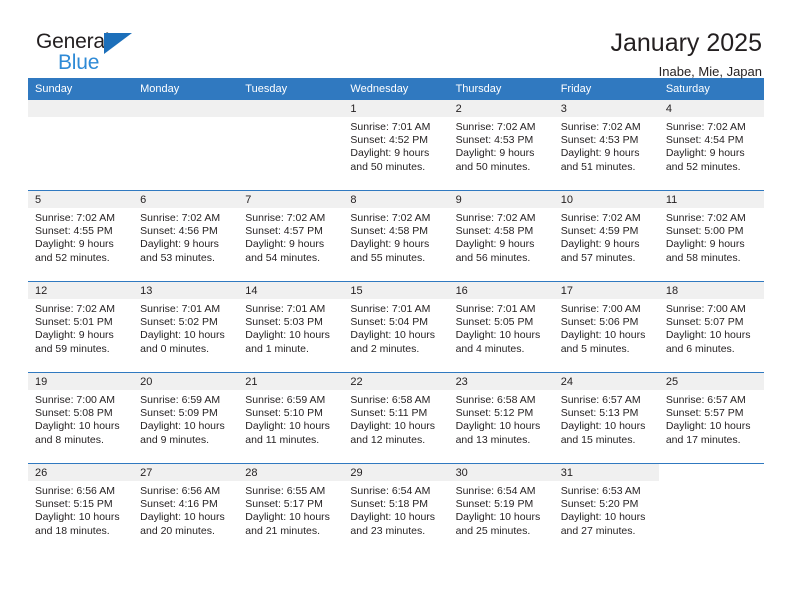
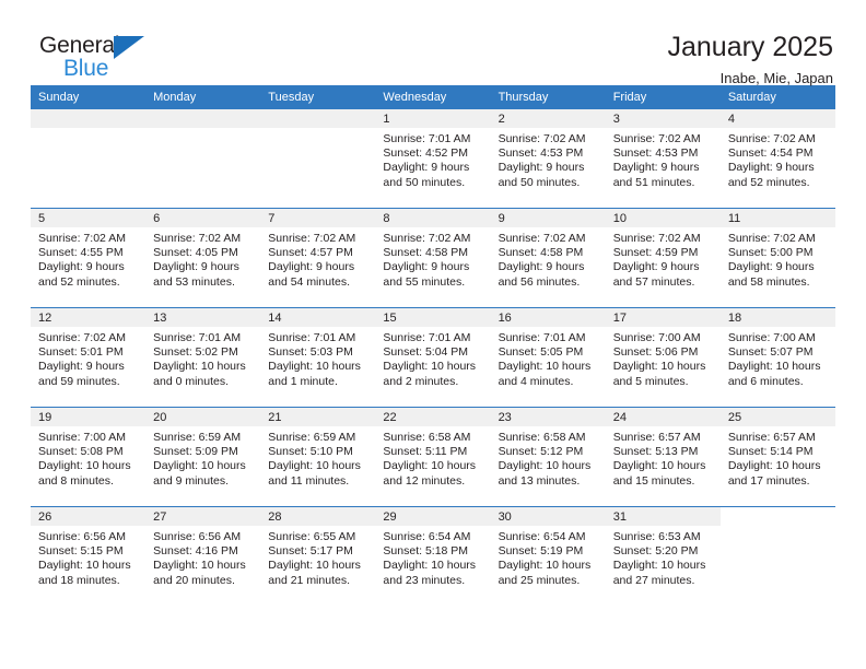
  General
  Blue
  January 2025
  Inabe, Mie, Japan
  Sunday	Monday	Tuesday	Wednesday	Thursday	Friday	Saturday
  			1Sunrise: 7:01 AMSunset: 4:52 PMDaylight: 9 hoursand 50 minutes.	2Sunrise: 7:02 AMSunset: 4:53 PMDaylight: 9 hoursand 50 minutes.	3Sunrise: 7:02 AMSunset: 4:53 PMDaylight: 9 hoursand 51 minutes.	4Sunrise: 7:02 AMSunset: 4:54 PMDaylight: 9 hoursand 52 minutes.
- 5Sunrise: 7:02 AMSunset: 4:55 PMDaylight: 9 hoursand 52 minutes.	6Sunrise: 7:02 AMSunset: 4:56 PMDaylight: 9 hoursand 53 minutes.	7Sunrise: 7:02 AMSunset: 4:57 PMDaylight: 9 hoursand 54 minutes.	8Sunrise: 7:02 AMSunset: 4:58 PMDaylight: 9 hoursand 55 minutes.	9Sunrise: 7:02 AMSunset: 4:58 PMDaylight: 9 hoursand 56 minutes.	10Sunrise: 7:02 AMSunset: 4:59 PMDaylight: 9 hoursand 57 minutes.	11Sunrise: 7:02 AMSunset: 5:00 PMDaylight: 9 hoursand 58 minutes.
+ 5Sunrise: 7:02 AMSunset: 4:55 PMDaylight: 9 hoursand 52 minutes.	6Sunrise: 7:02 AMSunset: 4:05 PMDaylight: 9 hoursand 53 minutes.	7Sunrise: 7:02 AMSunset: 4:57 PMDaylight: 9 hoursand 54 minutes.	8Sunrise: 7:02 AMSunset: 4:58 PMDaylight: 9 hoursand 55 minutes.	9Sunrise: 7:02 AMSunset: 4:58 PMDaylight: 9 hoursand 56 minutes.	10Sunrise: 7:02 AMSunset: 4:59 PMDaylight: 9 hoursand 57 minutes.	11Sunrise: 7:02 AMSunset: 5:00 PMDaylight: 9 hoursand 58 minutes.
  12Sunrise: 7:02 AMSunset: 5:01 PMDaylight: 9 hoursand 59 minutes.	13Sunrise: 7:01 AMSunset: 5:02 PMDaylight: 10 hoursand 0 minutes.	14Sunrise: 7:01 AMSunset: 5:03 PMDaylight: 10 hoursand 1 minute.	15Sunrise: 7:01 AMSunset: 5:04 PMDaylight: 10 hoursand 2 minutes.	16Sunrise: 7:01 AMSunset: 5:05 PMDaylight: 10 hoursand 4 minutes.	17Sunrise: 7:00 AMSunset: 5:06 PMDaylight: 10 hoursand 5 minutes.	18Sunrise: 7:00 AMSunset: 5:07 PMDaylight: 10 hoursand 6 minutes.
- 19Sunrise: 7:00 AMSunset: 5:08 PMDaylight: 10 hoursand 8 minutes.	20Sunrise: 6:59 AMSunset: 5:09 PMDaylight: 10 hoursand 9 minutes.	21Sunrise: 6:59 AMSunset: 5:10 PMDaylight: 10 hoursand 11 minutes.	22Sunrise: 6:58 AMSunset: 5:11 PMDaylight: 10 hoursand 12 minutes.	23Sunrise: 6:58 AMSunset: 5:12 PMDaylight: 10 hoursand 13 minutes.	24Sunrise: 6:57 AMSunset: 5:13 PMDaylight: 10 hoursand 15 minutes.	25Sunrise: 6:57 AMSunset: 5:57 PMDaylight: 10 hoursand 17 minutes.
+ 19Sunrise: 7:00 AMSunset: 5:08 PMDaylight: 10 hoursand 8 minutes.	20Sunrise: 6:59 AMSunset: 5:09 PMDaylight: 10 hoursand 9 minutes.	21Sunrise: 6:59 AMSunset: 5:10 PMDaylight: 10 hoursand 11 minutes.	22Sunrise: 6:58 AMSunset: 5:11 PMDaylight: 10 hoursand 12 minutes.	23Sunrise: 6:58 AMSunset: 5:12 PMDaylight: 10 hoursand 13 minutes.	24Sunrise: 6:57 AMSunset: 5:13 PMDaylight: 10 hoursand 15 minutes.	25Sunrise: 6:57 AMSunset: 5:14 PMDaylight: 10 hoursand 17 minutes.
  26Sunrise: 6:56 AMSunset: 5:15 PMDaylight: 10 hoursand 18 minutes.	27Sunrise: 6:56 AMSunset: 4:16 PMDaylight: 10 hoursand 20 minutes.	28Sunrise: 6:55 AMSunset: 5:17 PMDaylight: 10 hoursand 21 minutes.	29Sunrise: 6:54 AMSunset: 5:18 PMDaylight: 10 hoursand 23 minutes.	30Sunrise: 6:54 AMSunset: 5:19 PMDaylight: 10 hoursand 25 minutes.	31Sunrise: 6:53 AMSunset: 5:20 PMDaylight: 10 hoursand 27 minutes.
